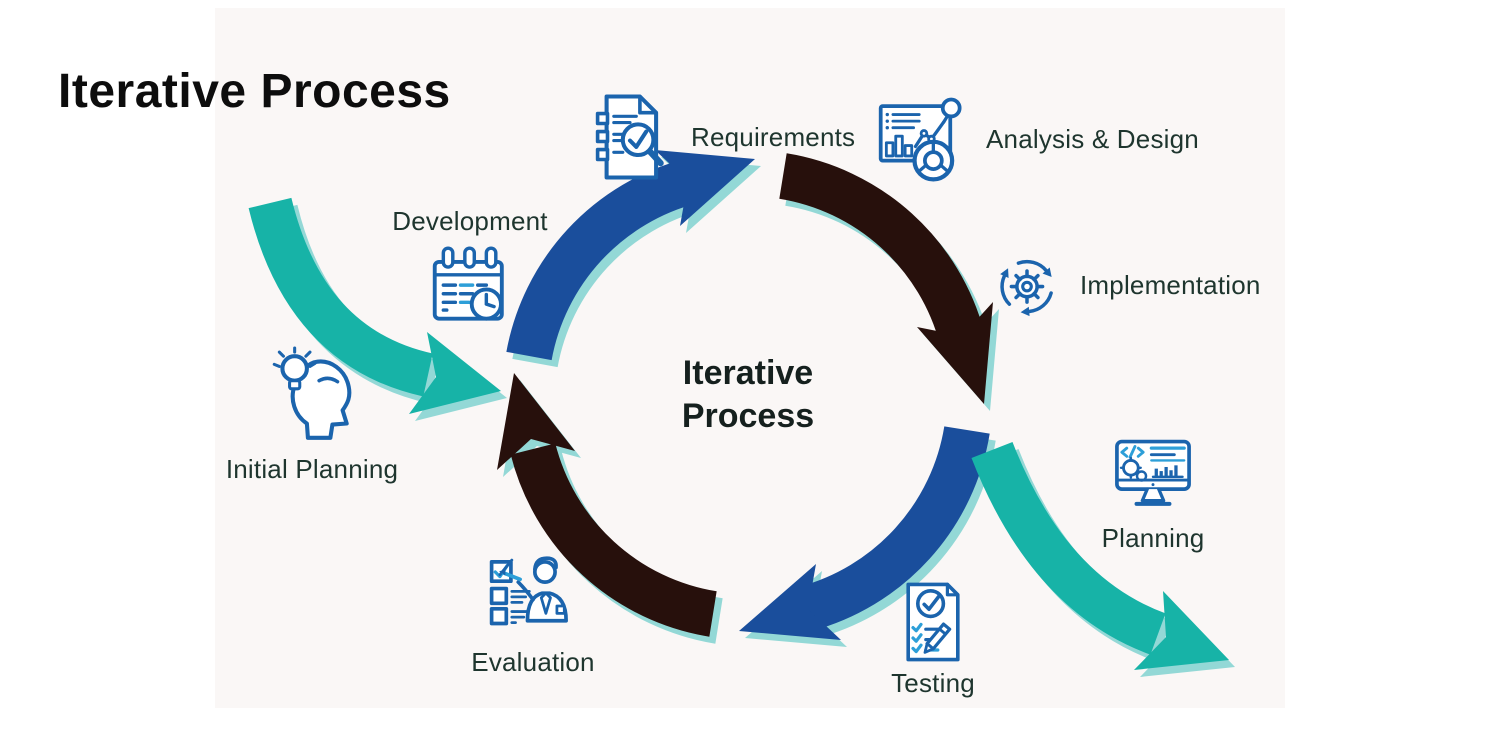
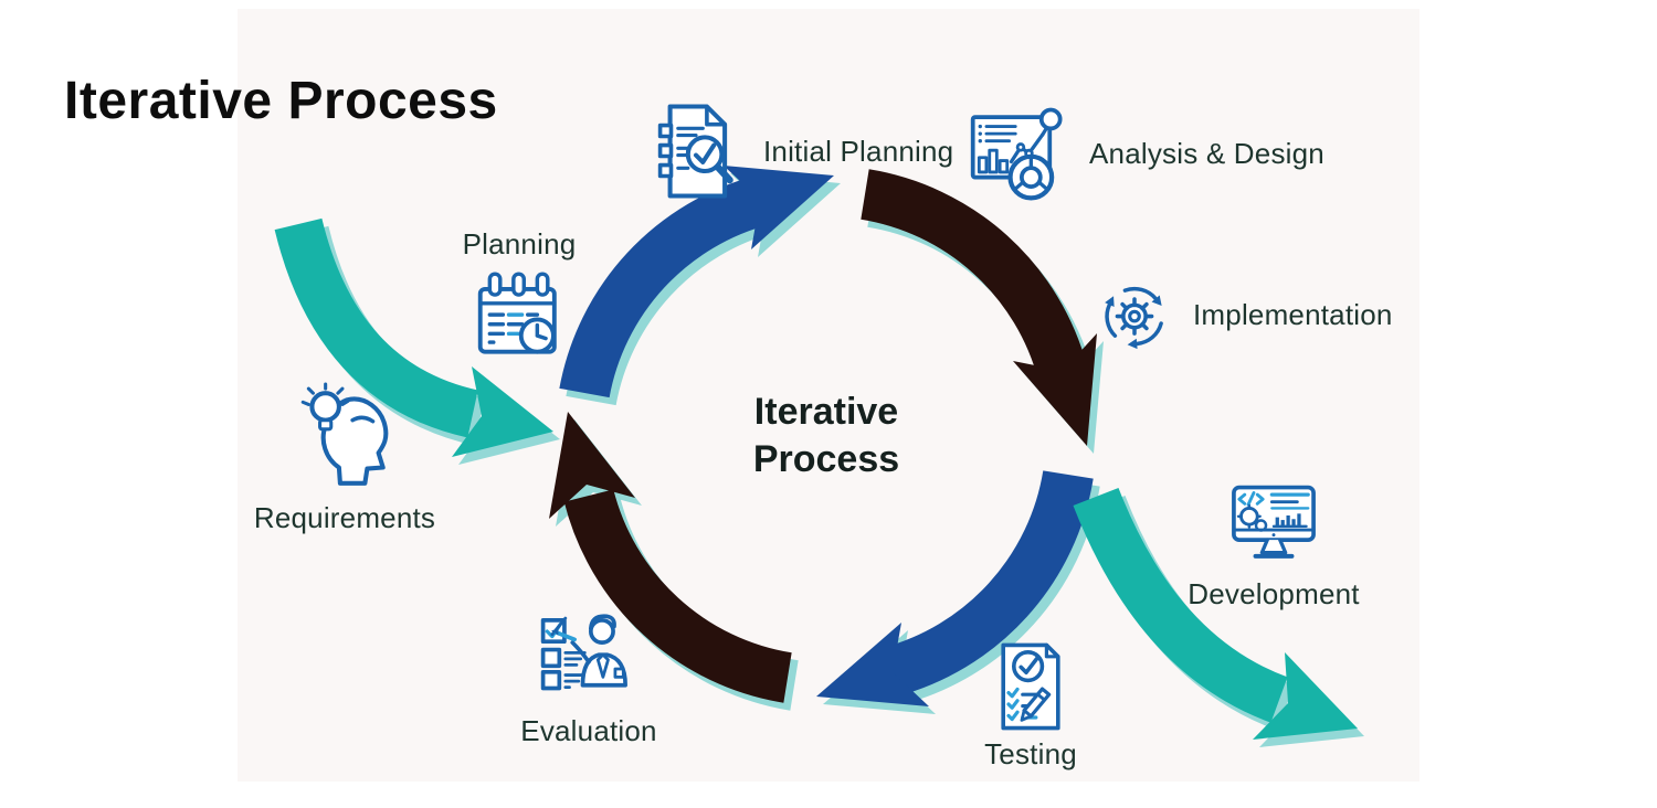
  Iterative Process
  Iterative
  Process
- Development
+ Planning
- Requirements
+ Initial Planning
  Analysis & Design
  Implementation
- Planning
+ Development
  Testing
  Evaluation
- Initial Planning
+ Requirements
